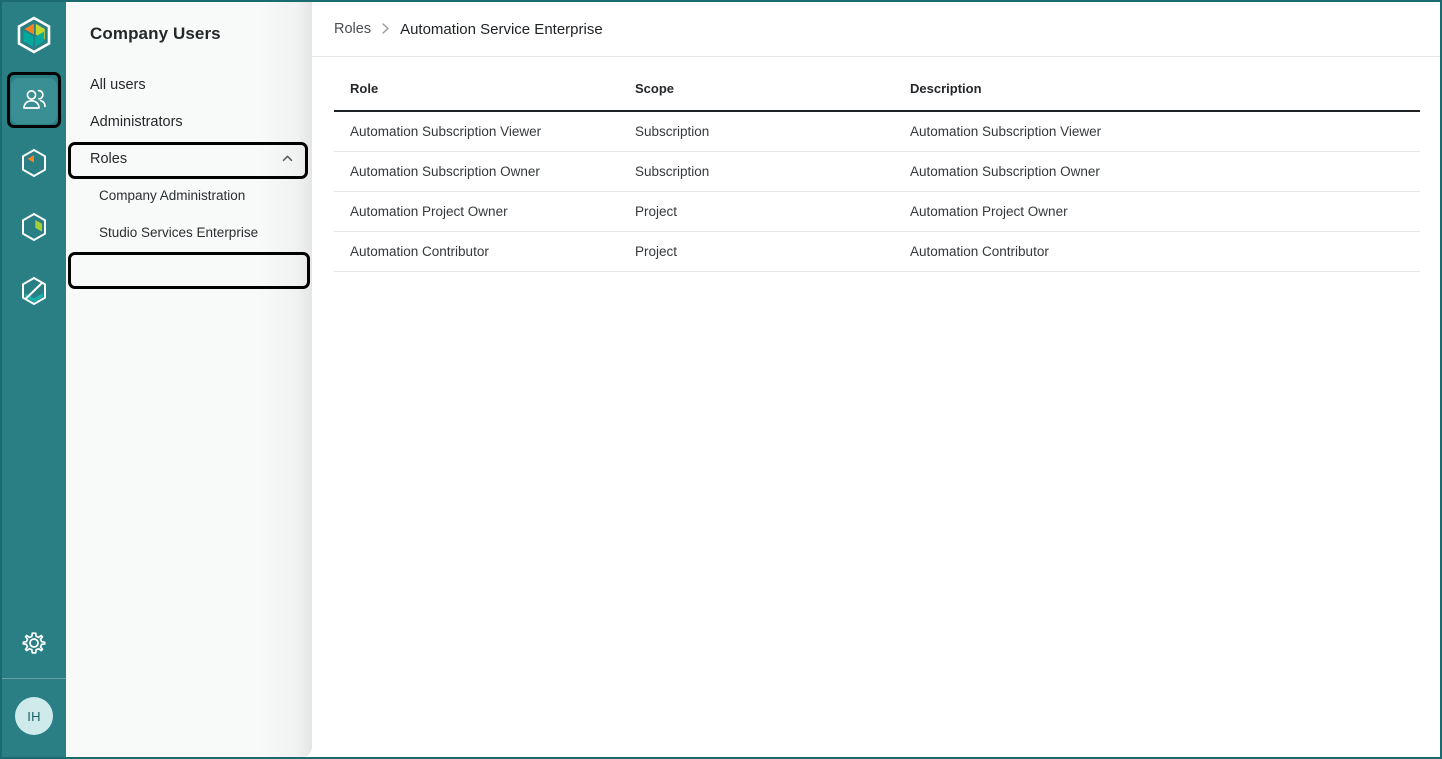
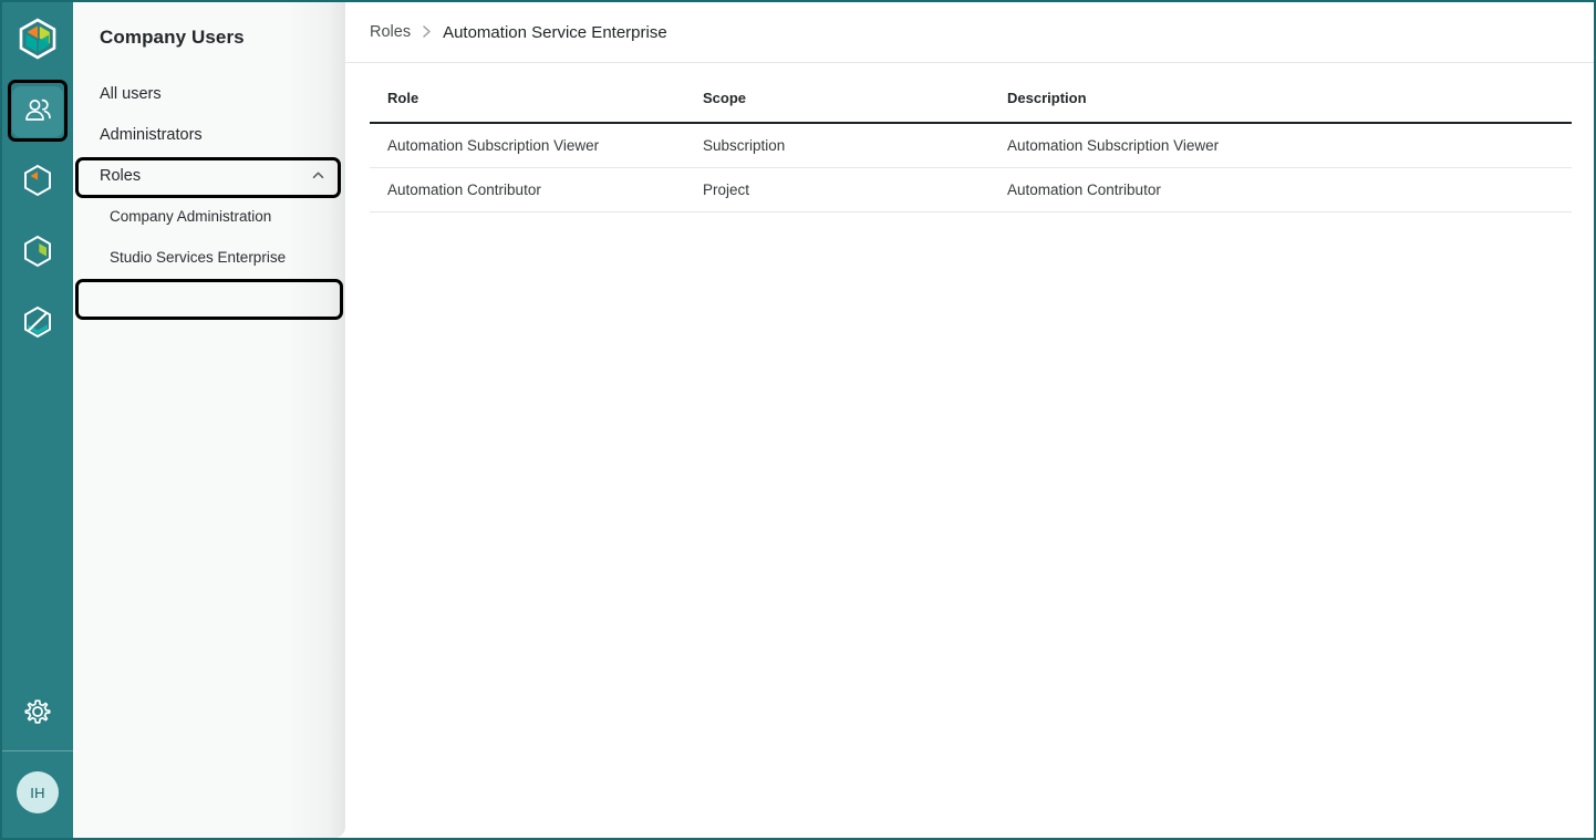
  IH
  Company Users
  All users
  Administrators
  Roles
  Company Administration
  Studio Services Enterprise
  Roles
  Automation Service Enterprise
  Role	Scope	Description
  Automation Subscription Viewer	Subscription	Automation Subscription Viewer
- Automation Subscription Owner	Subscription	Automation Subscription Owner
- Automation Project Owner	Project	Automation Project Owner
  Automation Contributor	Project	Automation Contributor
